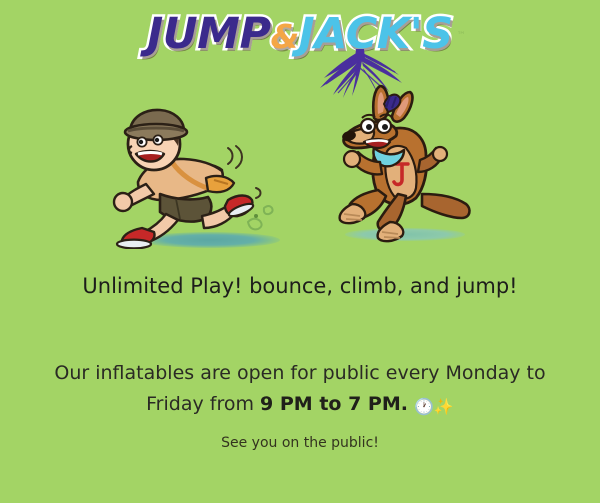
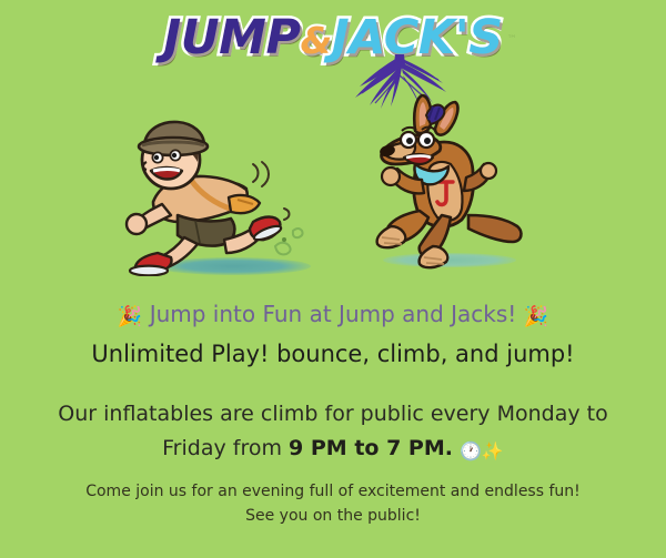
  JUMP&JACK'S
+ 🎉 Jump into Fun at Jump and Jacks! 🎉
  Unlimited Play! bounce, climb, and jump!
- Our inflatables are open for public every Monday to
+ Our inflatables are climb for public every Monday to
  Friday from 9 PM to 7 PM. 🕐✨
+ Come join us for an evening full of excitement and endless fun!
  See you on the public!
